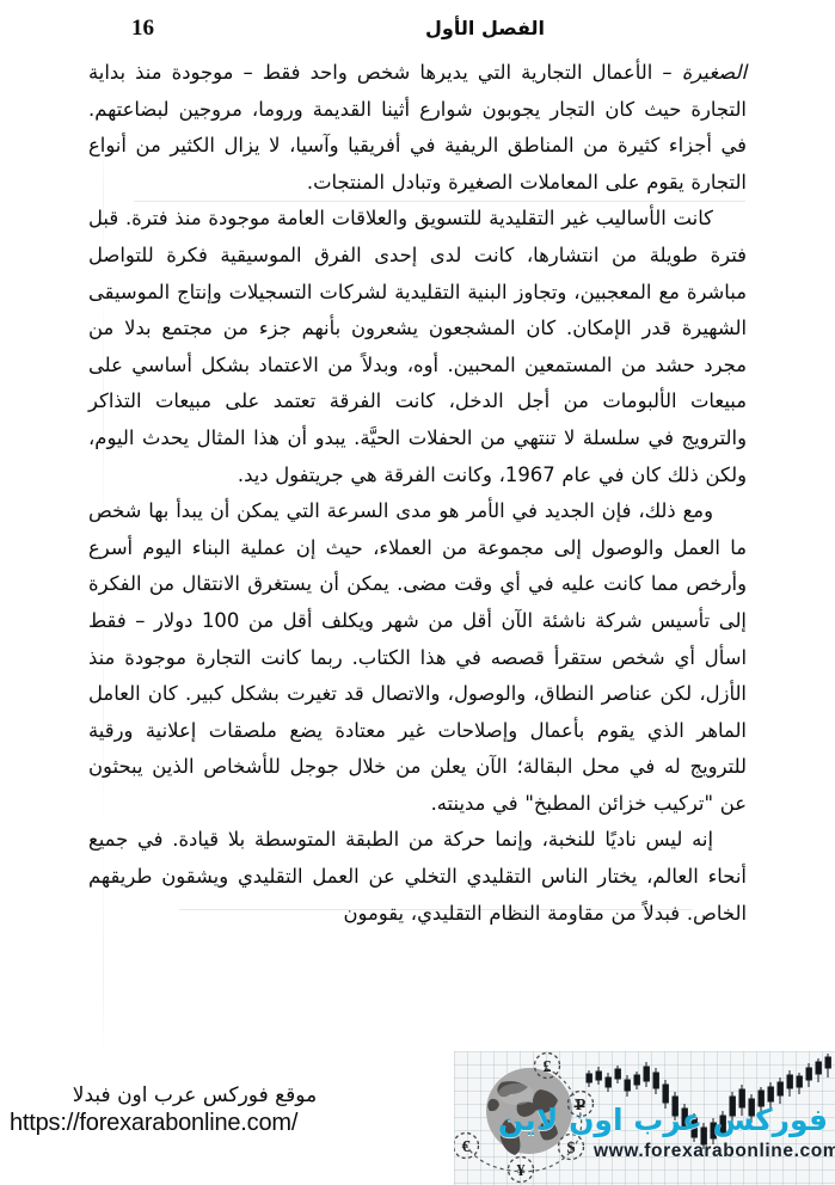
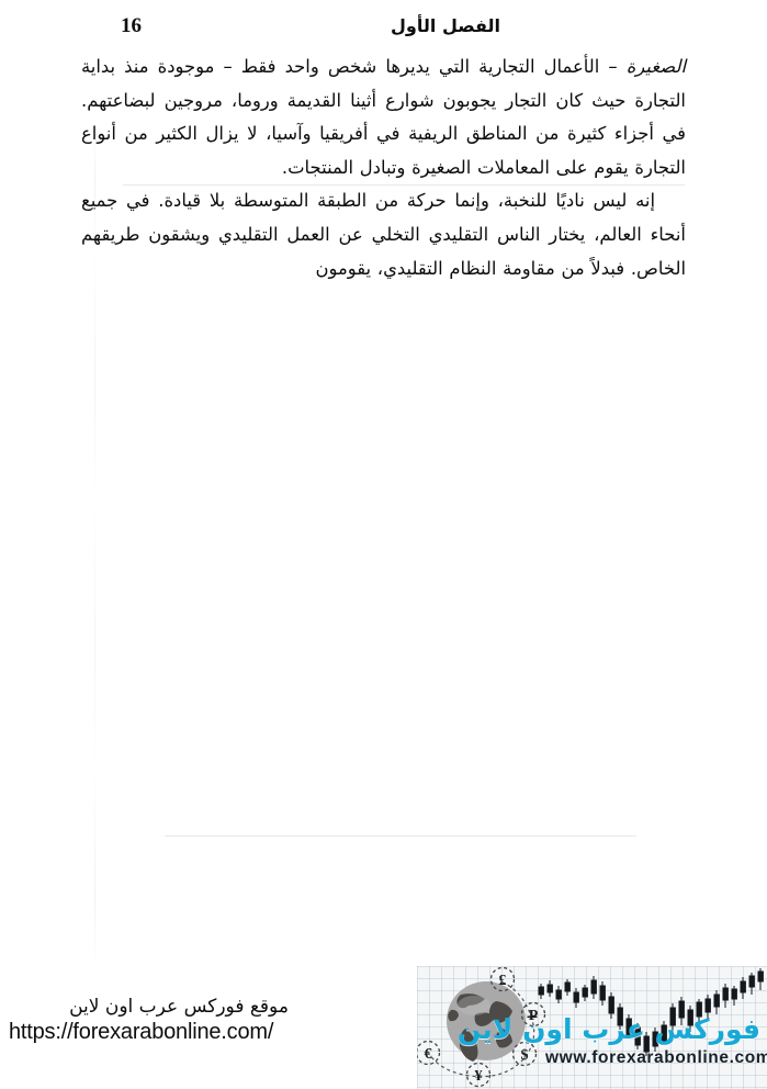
  الفصل الأول
  16
  الصغيرة – الأعمال التجارية التي يديرها شخص واحد فقط – موجودة منذ بداية التجارة حيث كان التجار يجوبون شوارع أثينا القديمة وروما، مروجين لبضاعتهم. في أجزاء كثيرة من المناطق الريفية في أفريقيا وآسيا، لا يزال الكثير من أنواع التجارة يقوم على المعاملات الصغيرة وتبادل المنتجات.
- كانت الأساليب غير التقليدية للتسويق والعلاقات العامة موجودة منذ فترة. قبل فترة طويلة من انتشارها، كانت لدى إحدى الفرق الموسيقية فكرة للتواصل مباشرة مع المعجبين، وتجاوز البنية التقليدية لشركات التسجيلات وإنتاج الموسيقى الشهيرة قدر الإمكان. كان المشجعون يشعرون بأنهم جزء من مجتمع بدلا من مجرد حشد من المستمعين المحبين. أوه، وبدلاً من الاعتماد بشكل أساسي على مبيعات الألبومات من أجل الدخل، كانت الفرقة تعتمد على مبيعات التذاكر والترويج في سلسلة لا تنتهي من الحفلات الحيَّة. يبدو أن هذا المثال يحدث اليوم، ولكن ذلك كان في عام 1967، وكانت الفرقة هي جريتفول ديد.
- ومع ذلك، فإن الجديد في الأمر هو مدى السرعة التي يمكن أن يبدأ بها شخص ما العمل والوصول إلى مجموعة من العملاء، حيث إن عملية البناء اليوم أسرع وأرخص مما كانت عليه في أي وقت مضى. يمكن أن يستغرق الانتقال من الفكرة إلى تأسيس شركة ناشئة الآن أقل من شهر ويكلف أقل من 100 دولار – فقط اسأل أي شخص ستقرأ قصصه في هذا الكتاب. ربما كانت التجارة موجودة منذ الأزل، لكن عناصر النطاق، والوصول، والاتصال قد تغيرت بشكل كبير. كان العامل الماهر الذي يقوم بأعمال وإصلاحات غير معتادة يضع ملصقات إعلانية ورقية للترويج له في محل البقالة؛ الآن يعلن من خلال جوجل للأشخاص الذين يبحثون عن "تركيب خزائن المطبخ" في مدينته.
  إنه ليس ناديًا للنخبة، وإنما حركة من الطبقة المتوسطة بلا قيادة. في جميع أنحاء العالم، يختار الناس التقليدي التخلي عن العمل التقليدي ويشقون طريقهم الخاص. فبدلاً من مقاومة النظام التقليدي، يقومون
- موقع فوركس عرب اون فبدلا
+ موقع فوركس عرب اون لاين
  https://forexarabonline.com/
  £
  $
  ¥
  €
  فوركس عرب اون لاين
  www.forexarabonline.com
